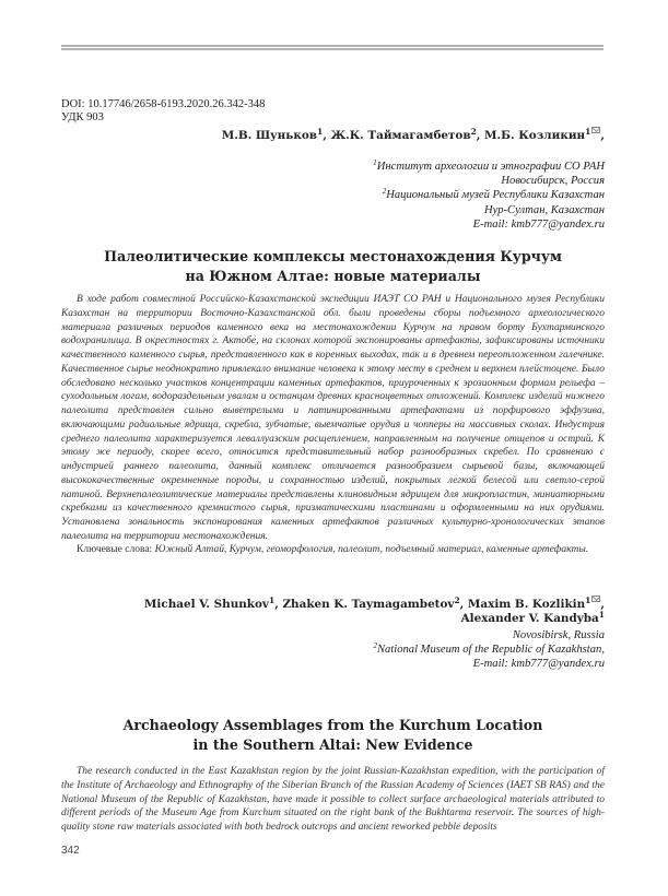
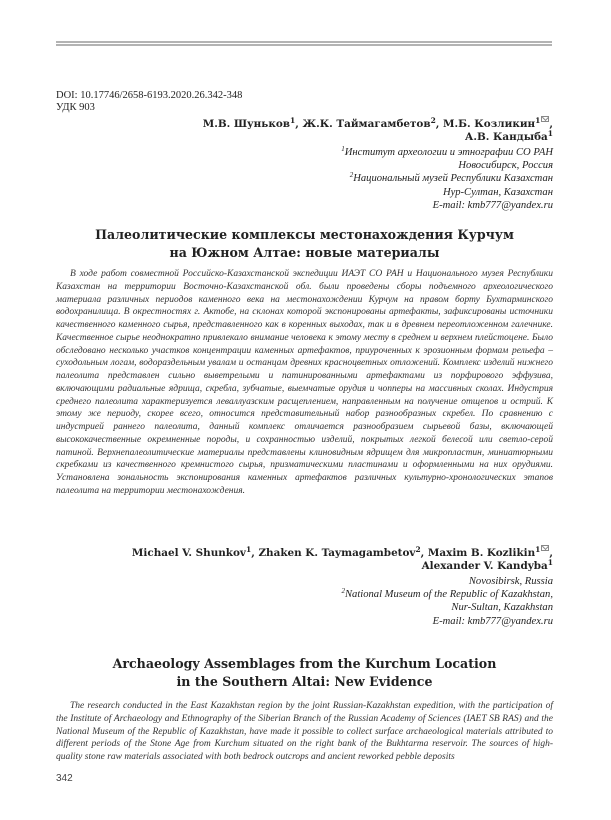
  DOI: 10.17746/2658-6193.2020.26.342-348
  УДК 903
  М.В. Шуньков1, Ж.К. Таймагамбетов2, М.Б. Козликин1 ,
+ А.В. Кандыба1
  1Институт археологии и этнографии СО РАН
  Новосибирск, Россия
  2Национальный музей Республики Казахстан
  Нур-Султан, Казахстан
  E-mail: kmb777@yandex.ru
  Палеолитические комплексы местонахождения Курчум
  на Южном Алтае: новые материалы
  В ходе работ совместной Российско-Казахстанской экспедиции ИАЭТ СО РАН и Национального музея Республики Казахстан на территории Восточно-Казахстанской обл. были проведены сборы подъемного археологического материала различных периодов каменного века на местонахождении Курчум на правом борту Бухтарминского водохранилища. В окрестностях г. Актобе, на склонах которой экспонированы артефакты, зафиксированы источники качественного каменного сырья, представленного как в коренных выходах, так и в древнем переотложенном галечнике. Качественное сырье неоднократно привлекало внимание человека к этому месту в среднем и верхнем плейстоцене. Было обследовано несколько участков концентрации каменных артефактов, приуроченных к эрозионным формам рельефа – суходольным логам, водораздельным увалам и останцам древних красноцветных отложений. Комплекс изделий нижнего палеолита представлен сильно выветрелыми и патинированными артефактами из порфирового эффузива, включающими радиальные ядрища, скребла, зубчатые, выемчатые орудия и чопперы на массивных сколах. Индустрия среднего палеолита характеризуется леваллуазским расщеплением, направленным на получение отщепов и острий. К этому же периоду, скорее всего, относится представительный набор разнообразных скребел. По сравнению с индустрией раннего палеолита, данный комплекс отличается разнообразием сырьевой базы, включающей высококачественные окремненные породы, и сохранностью изделий, покрытых легкой белесой или светло-серой патиной. Верхнепалеолитические материалы представлены клиновидным ядрищем для микропластин, миниатюрными скребками из качественного кремнистого сырья, призматическими пластинами и оформленными на них орудиями. Установлена зональность экспонирования каменных артефактов различных культурно-хронологических этапов палеолита на территории местонахождения.
- Ключевые слова: Южный Алтай, Курчум, геоморфология, палеолит, подъемный материал, каменные артефакты.
  Michael V. Shunkov1, Zhaken K. Taymagambetov2, Maxim B. Kozlikin1 ,
  Alexander V. Kandyba1
  Novosibirsk, Russia
  2National Museum of the Republic of Kazakhstan,
+ Nur-Sultan, Kazakhstan
  E-mail: kmb777@yandex.ru
  Archaeology Assemblages from the Kurchum Location
  in the Southern Altai: New Evidence
- The research conducted in the East Kazakhstan region by the joint Russian-Kazakhstan expedition, with the participation of the Institute of Archaeology and Ethnography of the Siberian Branch of the Russian Academy of Sciences (IAET SB RAS) and the National Museum of the Republic of Kazakhstan, have made it possible to collect surface archaeological materials attributed to different periods of the Museum Age from Kurchum situated on the right bank of the Bukhtarma reservoir. The sources of high-quality stone raw materials associated with both bedrock outcrops and ancient reworked pebble deposits
+ The research conducted in the East Kazakhstan region by the joint Russian-Kazakhstan expedition, with the participation of the Institute of Archaeology and Ethnography of the Siberian Branch of the Russian Academy of Sciences (IAET SB RAS) and the National Museum of the Republic of Kazakhstan, have made it possible to collect surface archaeological materials attributed to different periods of the Stone Age from Kurchum situated on the right bank of the Bukhtarma reservoir. The sources of high-quality stone raw materials associated with both bedrock outcrops and ancient reworked pebble deposits
  342
